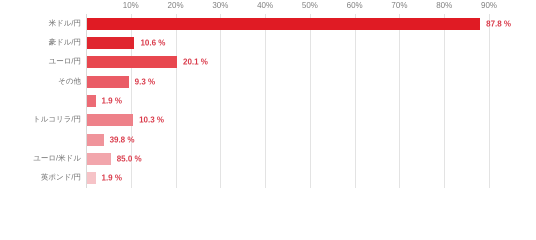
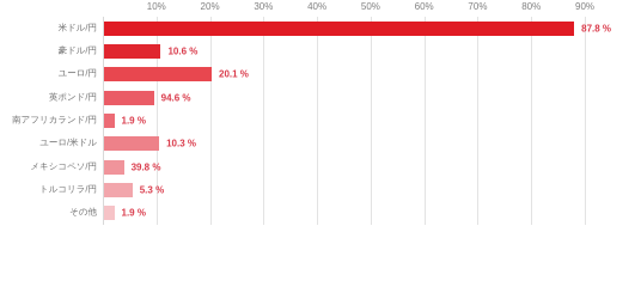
  10%
  20%
  30%
  40%
  50%
  60%
  70%
  80%
  90%
  米ドル/円
  87.8 %
  豪ドル/円
  10.6 %
  ユーロ/円
  20.1 %
- その他
+ 英ポンド/円
- 9.3 %
+ 94.6 %
+ 南アフリカランド/円
  1.9 %
- トルコリラ/円
+ ユーロ/米ドル
  10.3 %
+ メキシコペソ/円
  39.8 %
- ユーロ/米ドル
+ トルコリラ/円
- 85.0 %
+ 5.3 %
- 英ポンド/円
+ その他
  1.9 %
